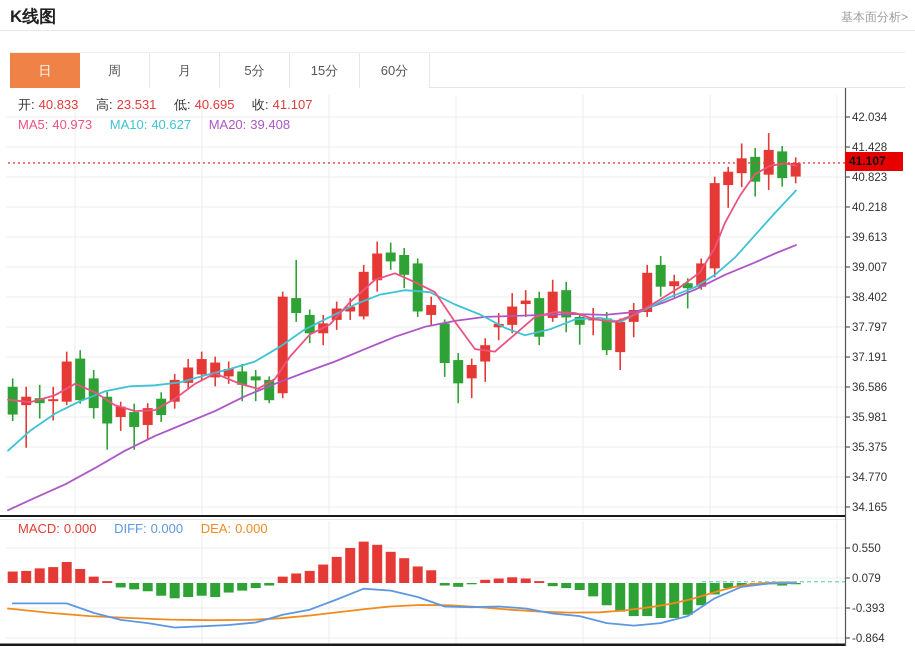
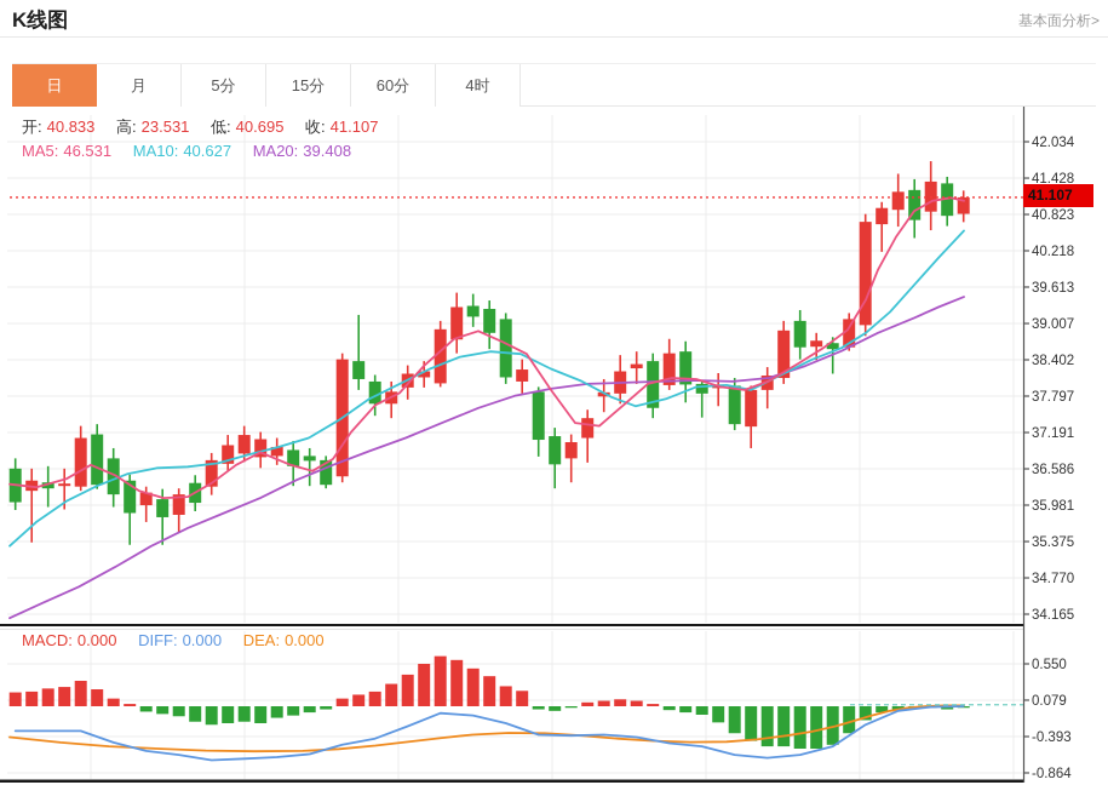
  42.034
  41.428
  40.823
  40.218
  39.613
  39.007
  38.402
  37.797
  37.191
  36.586
  35.981
  35.375
  34.770
  34.165
  0.550
  0.079
  -0.393
  -0.864
  K线图
  基本面分析>
  日
- 周
  月
  5分
  15分
  60分
+ 4时
  开: 40.833 高: 23.531 低: 40.695 收: 41.107
- MA5: 40.973 MA10: 40.627 MA20: 39.408
+ MA5: 46.531 MA10: 40.627 MA20: 39.408
  MACD: 0.000 DIFF: 0.000 DEA: 0.000
  41.107
